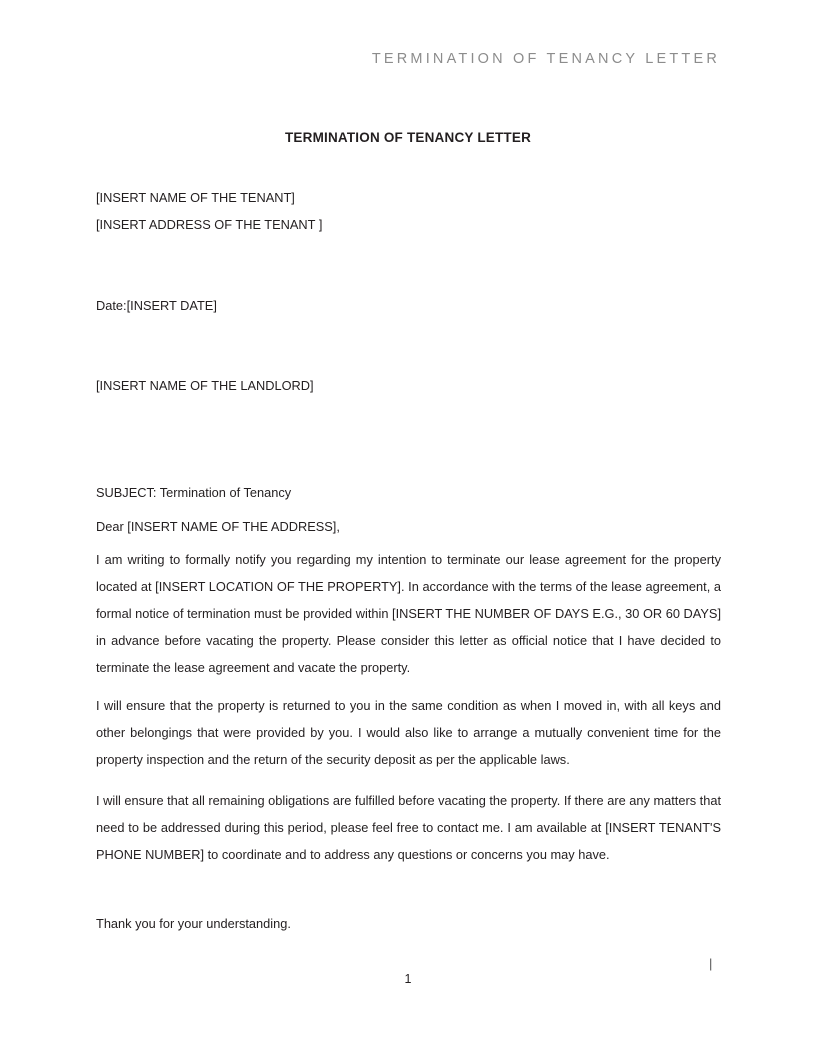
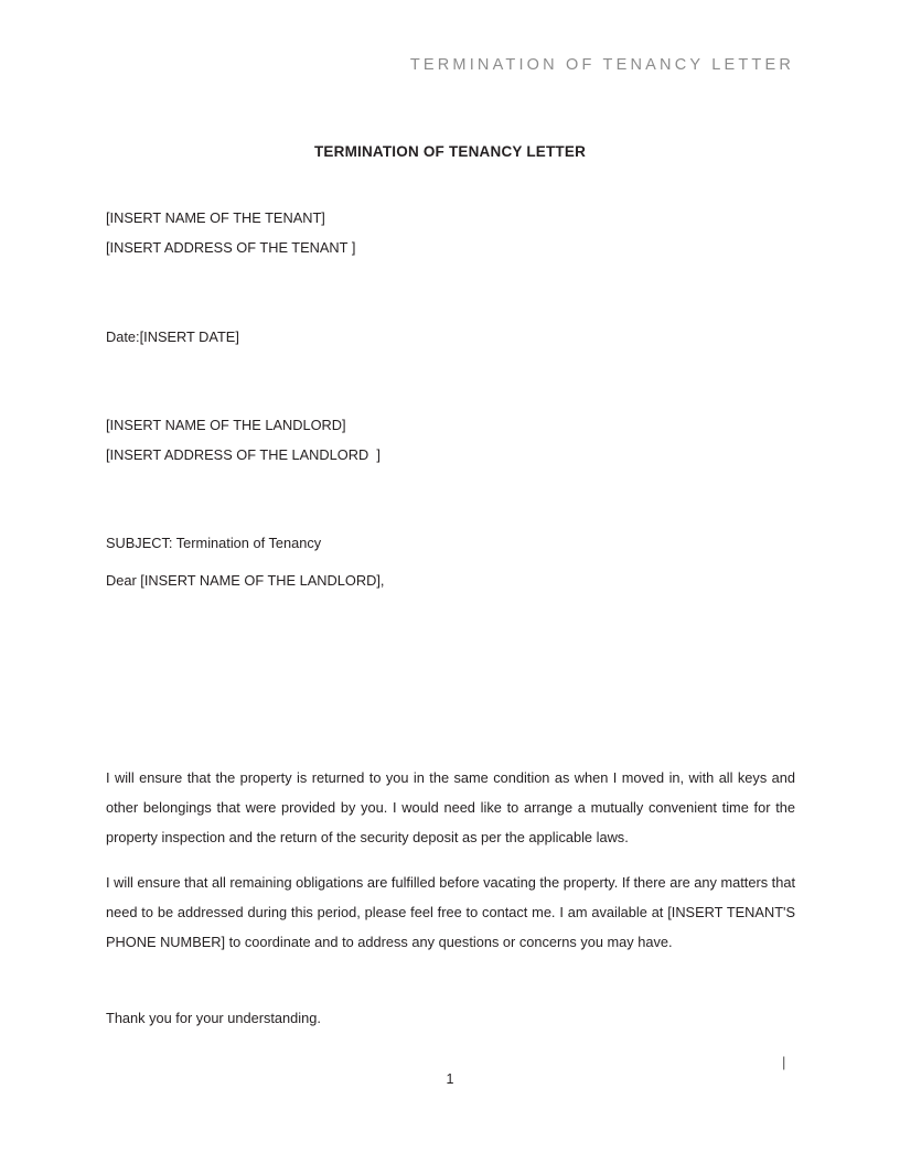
  TERMINATION OF TENANCY LETTER
  TERMINATION OF TENANCY LETTER
  [INSERT NAME OF THE TENANT]
  [INSERT ADDRESS OF THE TENANT ]
  Date:[INSERT DATE]
  [INSERT NAME OF THE LANDLORD]
+ [INSERT ADDRESS OF THE LANDLORD ]
  SUBJECT: Termination of Tenancy
- Dear [INSERT NAME OF THE ADDRESS],
+ Dear [INSERT NAME OF THE LANDLORD],
- I am writing to formally notify you regarding my intention to terminate our lease agreement for the property located at [INSERT LOCATION OF THE PROPERTY]. In accordance with the terms of the lease agreement, a formal notice of termination must be provided within [INSERT THE NUMBER OF DAYS E.G., 30 OR 60 DAYS] in advance before vacating the property. Please consider this letter as official notice that I have decided to terminate the lease agreement and vacate the property.
- I will ensure that the property is returned to you in the same condition as when I moved in, with all keys and other belongings that were provided by you. I would also like to arrange a mutually convenient time for the property inspection and the return of the security deposit as per the applicable laws.
+ I will ensure that the property is returned to you in the same condition as when I moved in, with all keys and other belongings that were provided by you. I would need like to arrange a mutually convenient time for the property inspection and the return of the security deposit as per the applicable laws.
  I will ensure that all remaining obligations are fulfilled before vacating the property. If there are any matters that need to be addressed during this period, please feel free to contact me. I am available at [INSERT TENANT'S PHONE NUMBER] to coordinate and to address any questions or concerns you may have.
  Thank you for your understanding.
  |
  1
